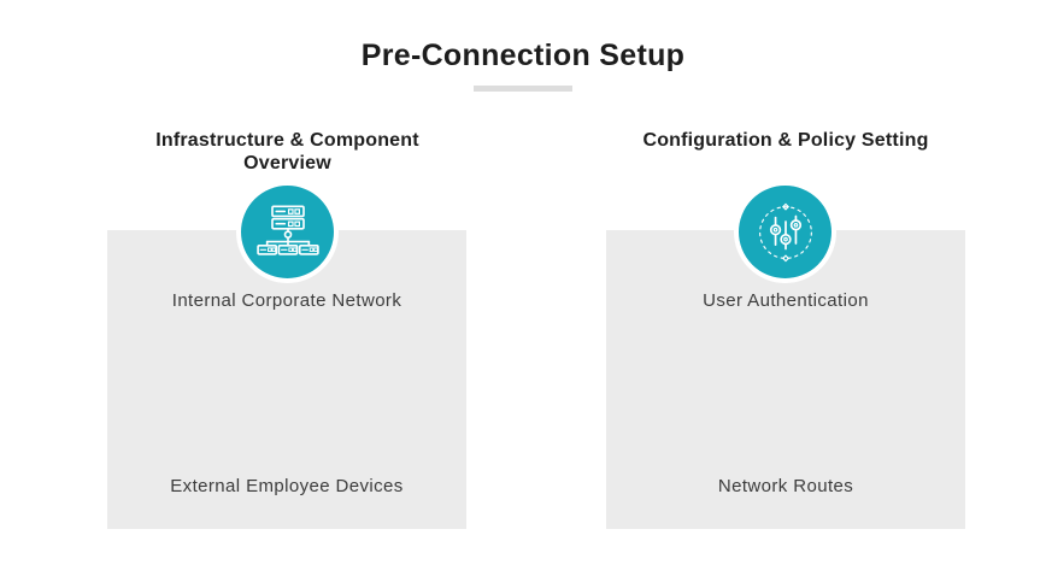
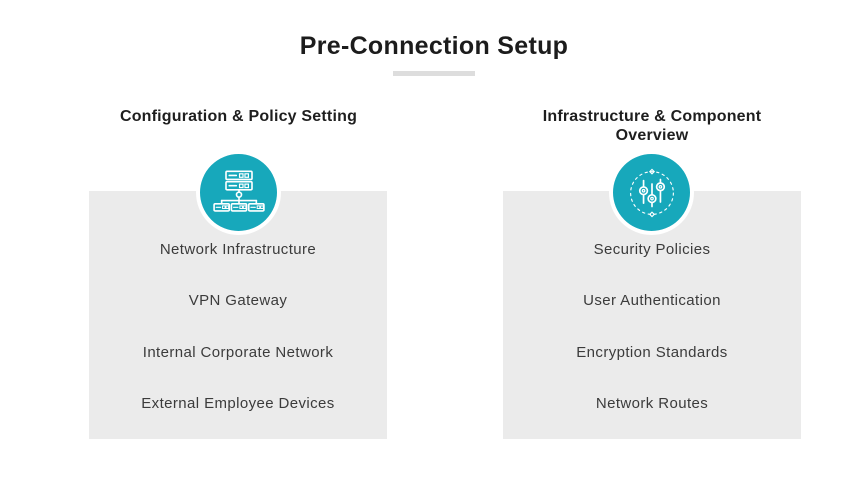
  Pre-Connection Setup
- Infrastructure & Component Overview
+ Configuration & Policy Setting
+ Network Infrastructure
+ VPN Gateway
  Internal Corporate Network
  External Employee Devices
- Configuration & Policy Setting
+ Infrastructure & Component Overview
+ Security Policies
  User Authentication
+ Encryption Standards
  Network Routes
